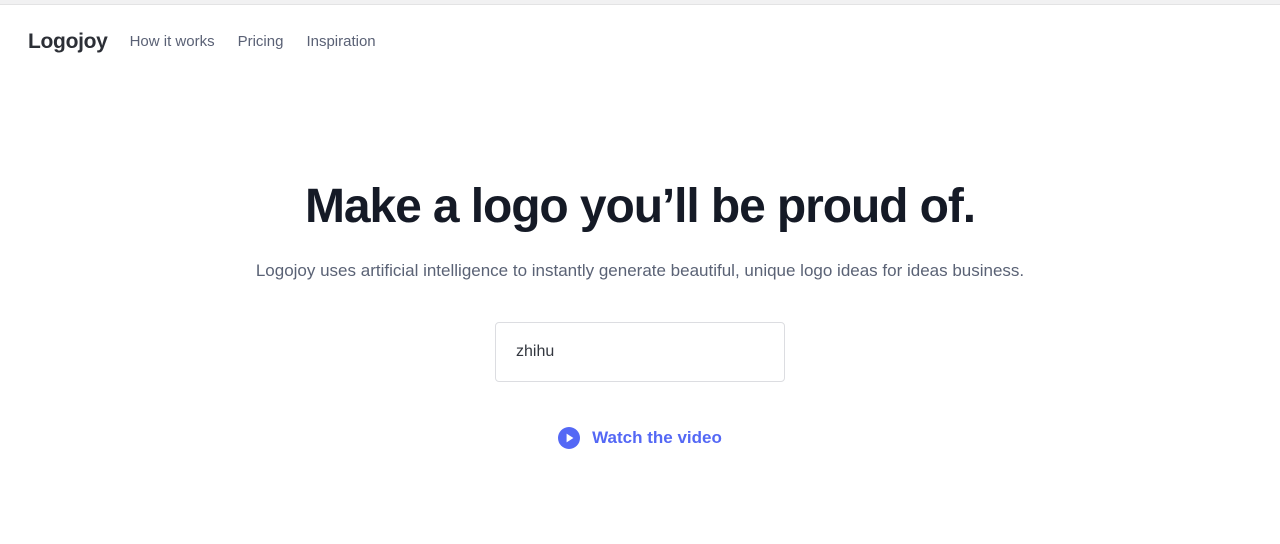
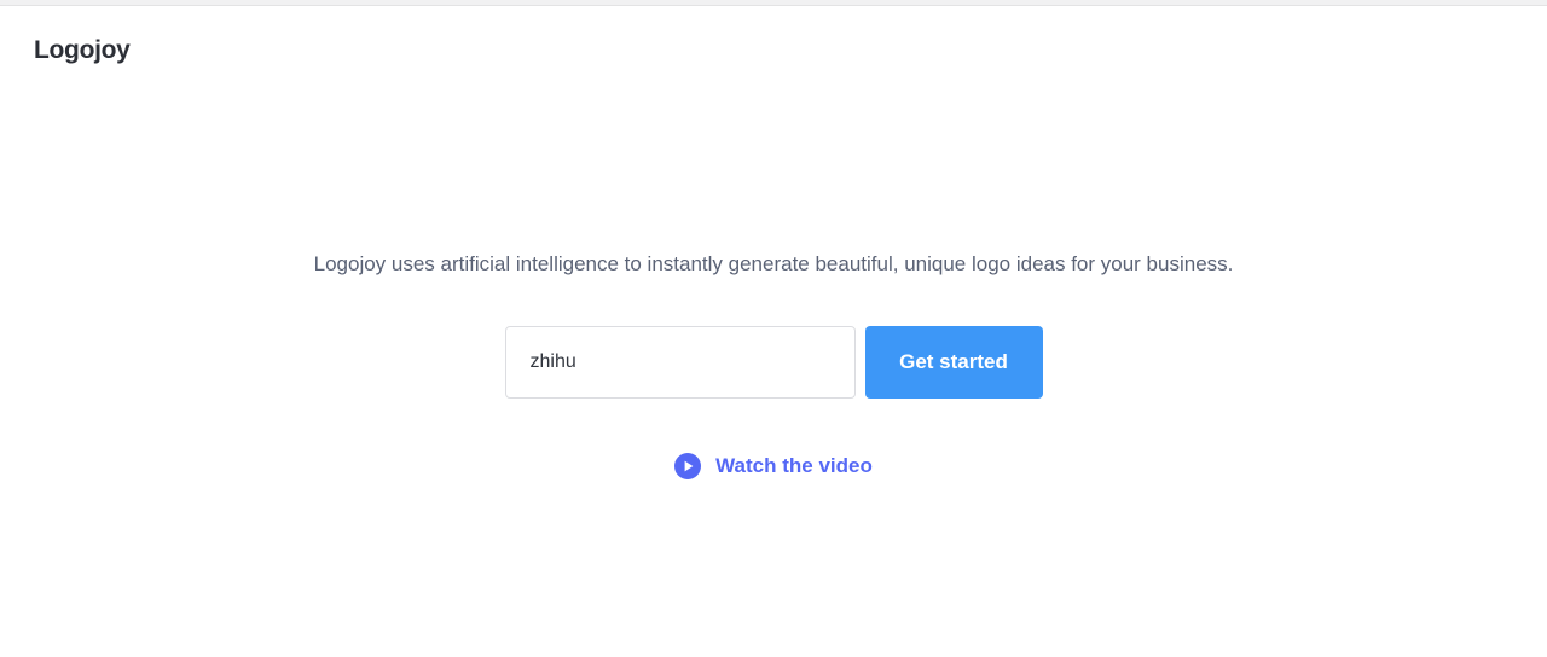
  Logojoy
- How it works
- Pricing
- Inspiration
- Make a logo you’ll be proud of.
- Logojoy uses artificial intelligence to instantly generate beautiful, unique logo ideas for ideas business.
+ Logojoy uses artificial intelligence to instantly generate beautiful, unique logo ideas for your business.
  zhihu
+ Get started
  Watch the video
